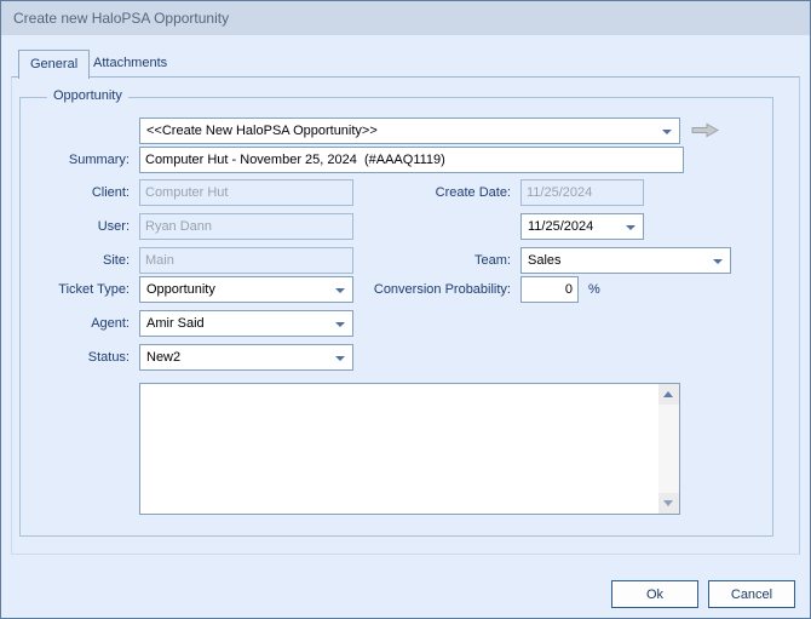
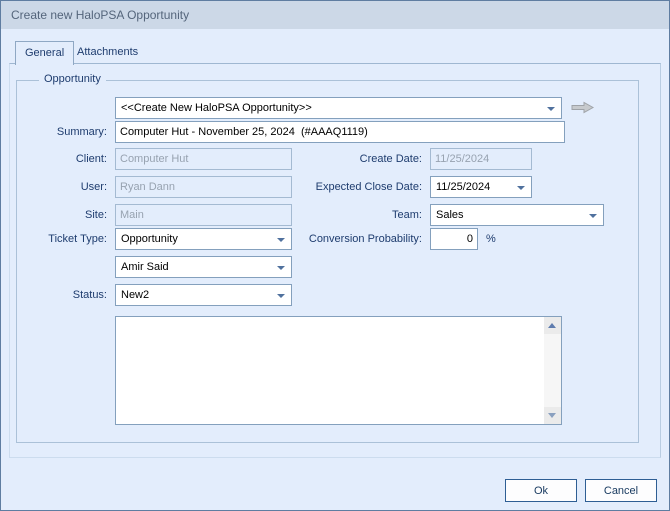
  Create new HaloPSA Opportunity
  General
  Attachments
  Opportunity
  <<Create New HaloPSA Opportunity>>
  Summary:
  Computer Hut - November 25, 2024 (#AAAQ1119)
  Client:
  Computer Hut
  User:
  Ryan Dann
  Site:
  Main
  Ticket Type:
  Opportunity
- Agent:
  Amir Said
  Status:
  New2
  Create Date:
  11/25/2024
+ Expected Close Date:
  11/25/2024
  Team:
  Sales
  Conversion Probability:
  0
  %
  Ok
  Cancel
